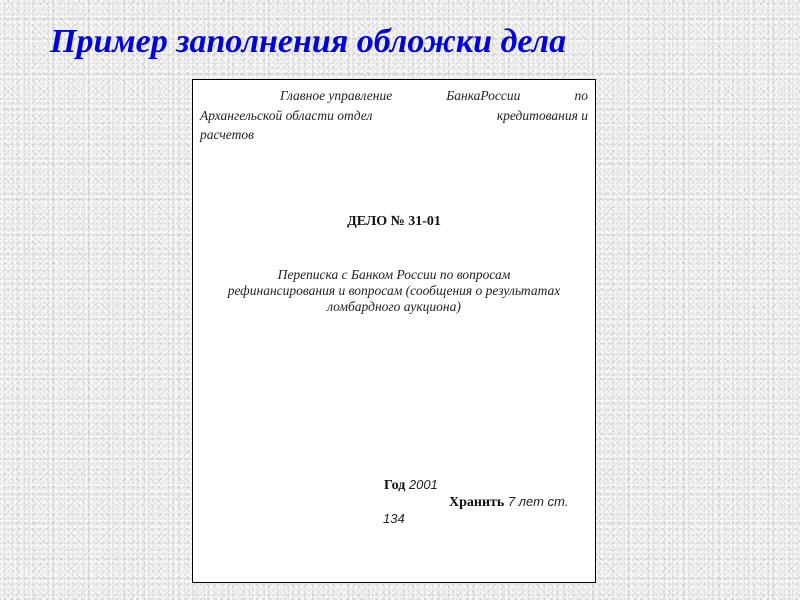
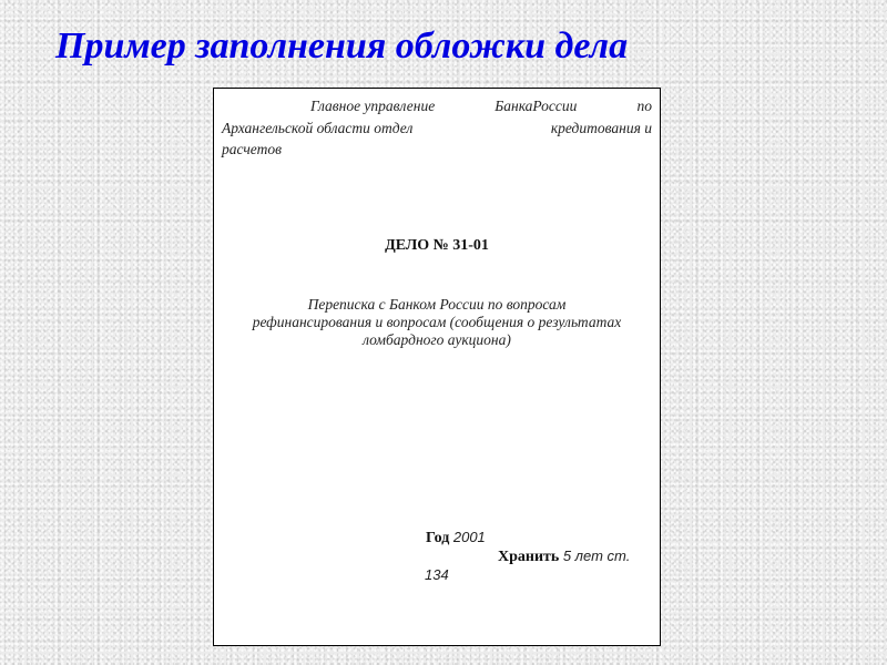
  Пример заполнения обложки дела
  Главное управление
  БанкаРоссии
  по
  Архангельской области отдел
  кредитования и
  расчетов
  ДЕЛО № 31-01
  Переписка с Банком России по вопросам
  рефинансирования и вопросам (сообщения о результатах
  ломбардного аукциона)
  Год 2001
- Хранить 7 лет ст.
+ Хранить 5 лет ст.
  134
